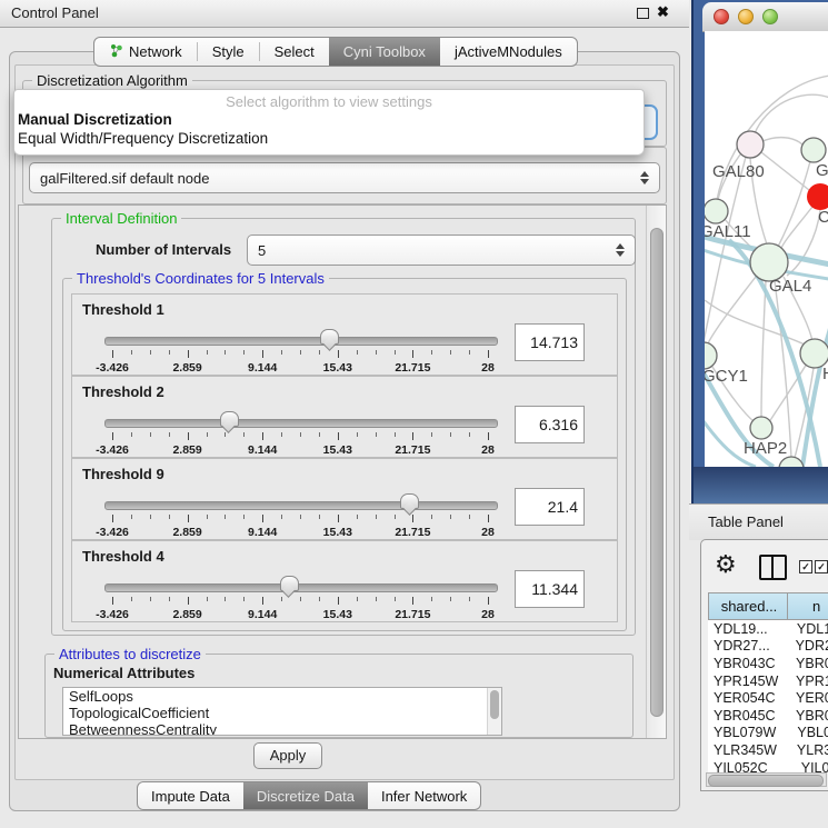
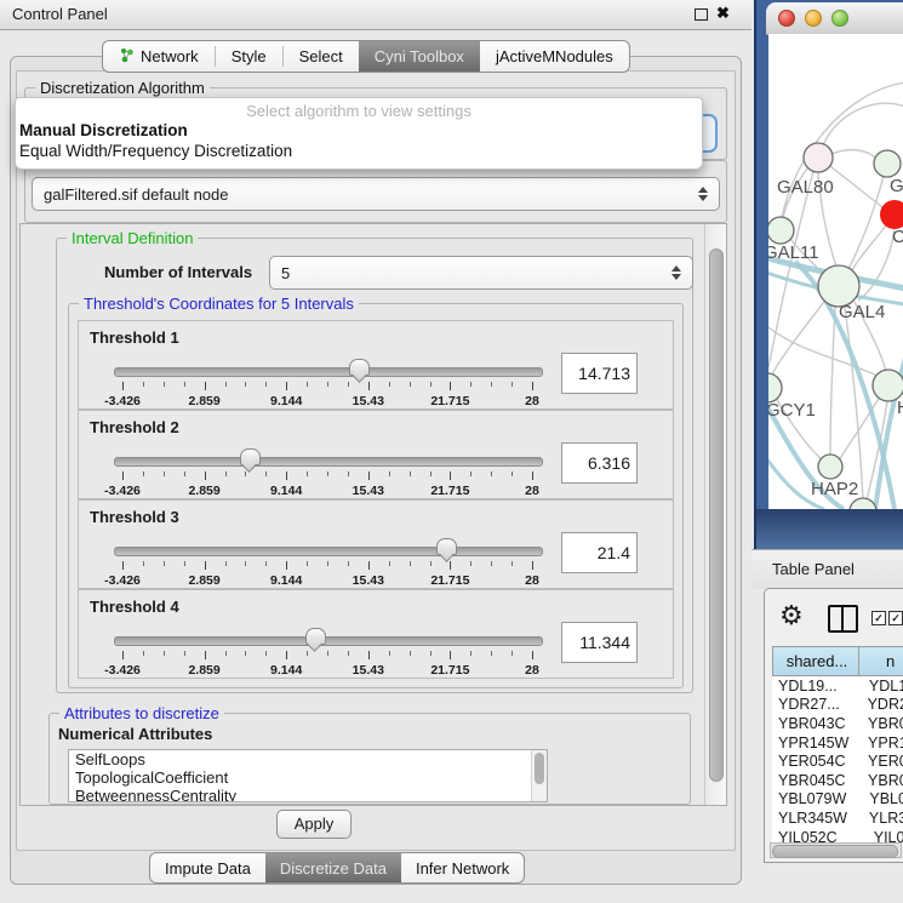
  Control Panel
  ✖
  Network
  Style
  Select
  Cyni Toolbox
  jActiveMNodules
  Discretization Algorithm
  Select algorithm to view settings
  Manual Discretization
  Equal Width/Frequency Discretization
  galFiltered.sif default node
  Interval Definition
  Number of Intervals
  5
  Threshold's Coordinates for 5 Intervals
  Threshold 1
  -3.426
  2.859
  9.144
  15.43
  21.715
  28
  14.713
  Threshold 2
  -3.426
  2.859
  9.144
  15.43
  21.715
  28
  6.316
- Threshold 9
+ Threshold 3
  -3.426
  2.859
  9.144
  15.43
  21.715
  28
  21.4
  Threshold 4
  -3.426
  2.859
  9.144
  15.43
  21.715
  28
  11.344
  Attributes to discretize
  Numerical Attributes
  SelfLoops
  TopologicalCoefficient
  BetweennessCentrality
  Apply
  Impute Data
  Discretize Data
  Infer Network
  GAL80
  C
  GAL11
  GAL4
  GCY1
  HAP2
  Table Panel
  ⚙
  ✓
  ✓
  shared...
  n
  YDL19...
  YDL
  YDR27...
  YDR
  YBR043C
  YBR
  YPR145W
  YPR
  YER054C
  YER
  YBR045C
  YBR
  YBL079W
  YBL0
  YLR345W
  YLR
  YIL052C
  YIL0
